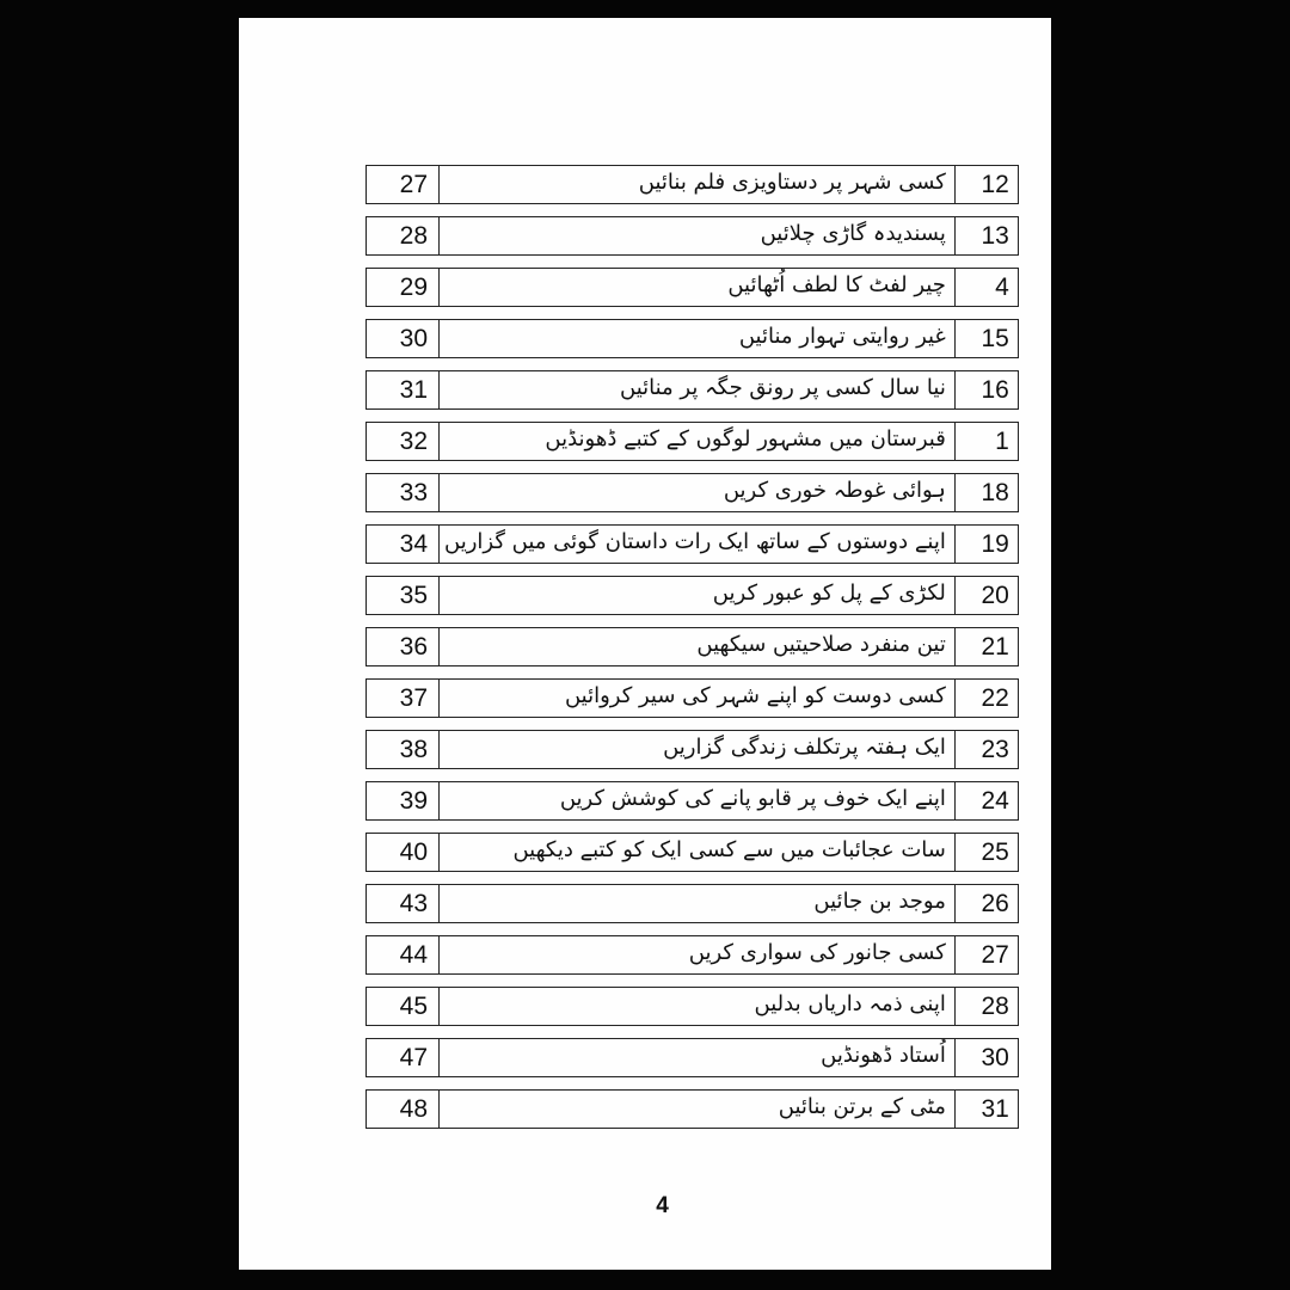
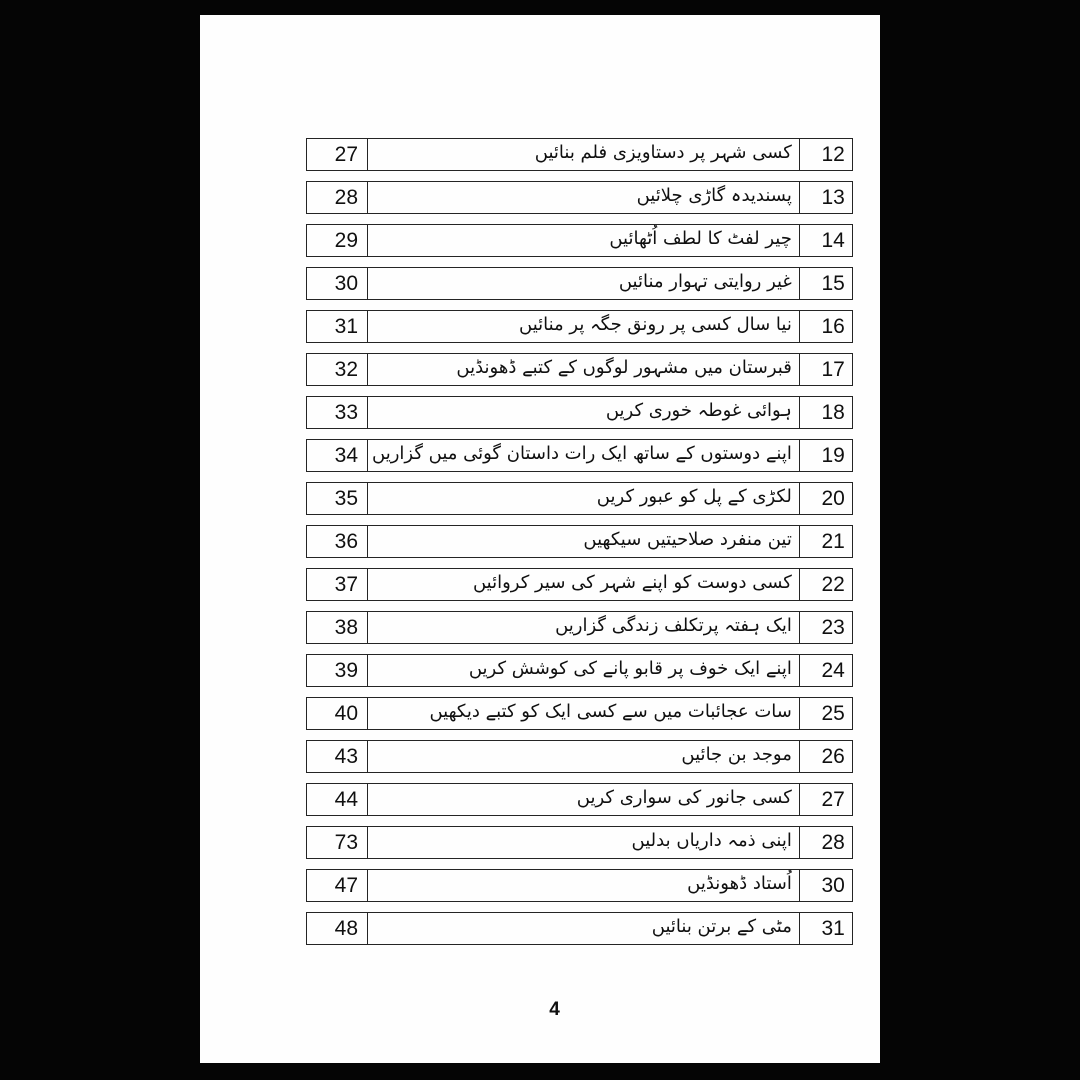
  27	کسی شہر پر دستاویزی فلم بنائیں	12
  28	پسندیدہ گاڑی چلائیں	13
- 29	چیر لفٹ کا لطف اُٹھائیں	4
+ 29	چیر لفٹ کا لطف اُٹھائیں	14
  30	غیر روایتی تہوار منائیں	15
  31	نیا سال کسی پر رونق جگہ پر منائیں	16
- 32	قبرستان میں مشہور لوگوں کے کتبے ڈھونڈیں	1
+ 32	قبرستان میں مشہور لوگوں کے کتبے ڈھونڈیں	17
  33	ہوائی غوطہ خوری کریں	18
  34	اپنے دوستوں کے ساتھ ایک رات داستان گوئی میں گزاریں	19
  35	لکڑی کے پل کو عبور کریں	20
  36	تین منفرد صلاحیتیں سیکھیں	21
  37	کسی دوست کو اپنے شہر کی سیر کروائیں	22
  38	ایک ہفتہ پرتکلف زندگی گزاریں	23
  39	اپنے ایک خوف پر قابو پانے کی کوشش کریں	24
  40	سات عجائبات میں سے کسی ایک کو کتبے دیکھیں	25
  43	موجد بن جائیں	26
  44	کسی جانور کی سواری کریں	27
- 45	اپنی ذمہ داریاں بدلیں	28
+ 73	اپنی ذمہ داریاں بدلیں	28
  47	اُستاد ڈھونڈیں	30
  48	مٹی کے برتن بنائیں	31
  4
